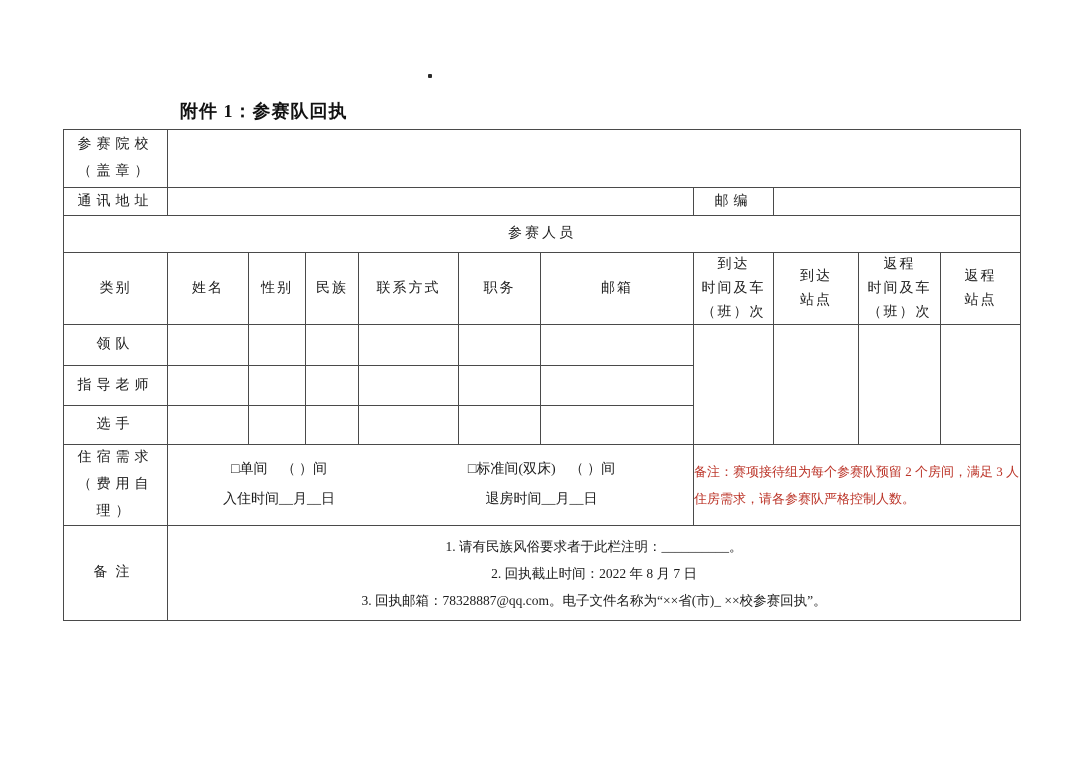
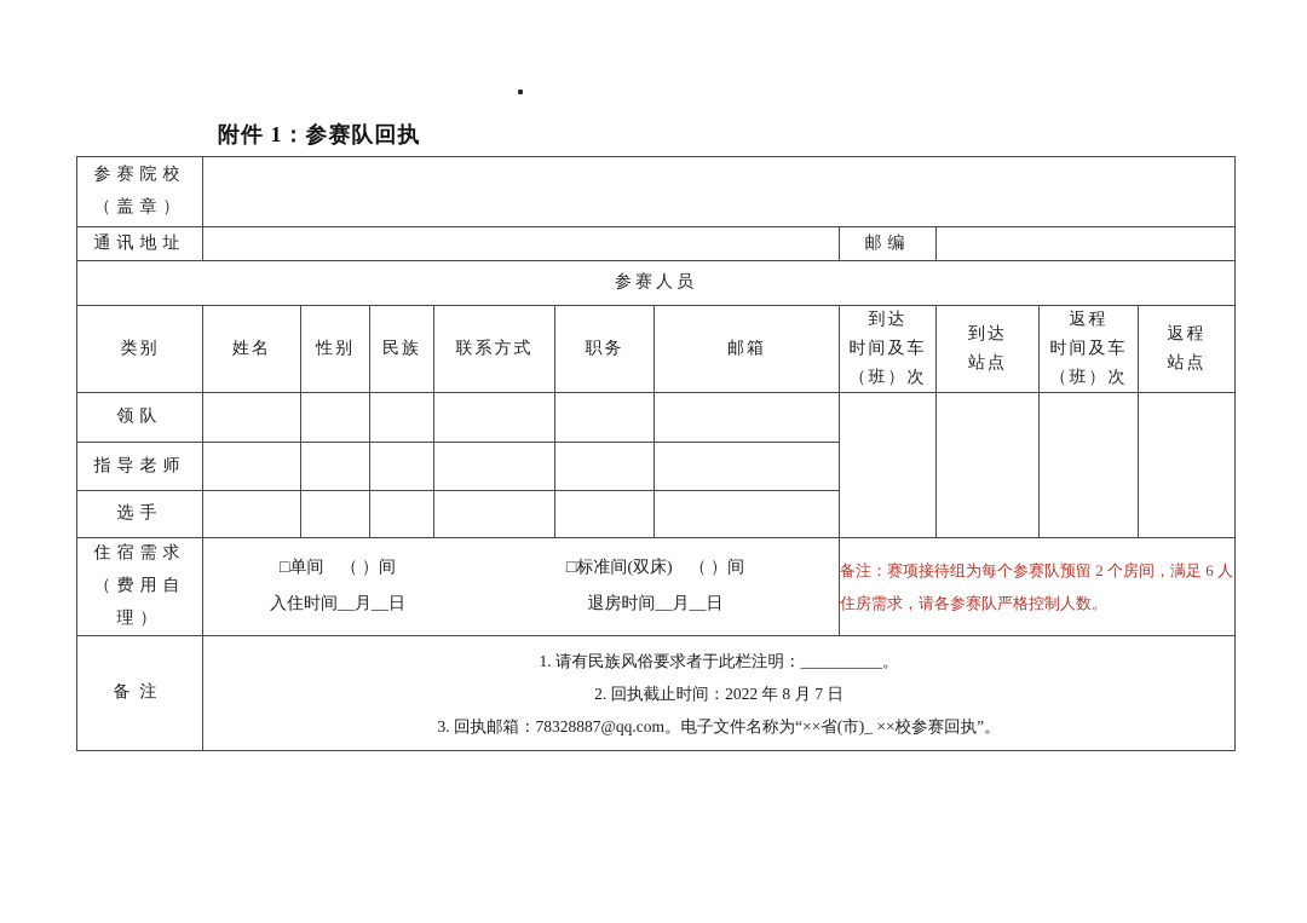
  附件 1：参赛队回执
  参赛院校 （盖章）
  通讯地址		邮编
  参赛人员
  类别	姓名	性别	民族	联系方式	职务	邮箱	到达 时间及车 （班）次	到达 站点	返程 时间及车 （班）次	返程 站点
  领队
  指导老师
  选手
- 住宿需求 （费用自理）	□单间 （ ）间 □标准间(双床) （ ）间 入住时间__月__日 退房时间__月__日	备注：赛项接待组为每个参赛队预留 2 个房间，满足 3 人住房需求，请各参赛队严格控制人数。
+ 住宿需求 （费用自理）	□单间 （ ）间 □标准间(双床) （ ）间 入住时间__月__日 退房时间__月__日	备注：赛项接待组为每个参赛队预留 2 个房间，满足 6 人住房需求，请各参赛队严格控制人数。
  备注	1. 请有民族风俗要求者于此栏注明：__________。 2. 回执截止时间：2022 年 8 月 7 日 3. 回执邮箱：78328887@qq.com。电子文件名称为“××省(市)_ ××校参赛回执”。
